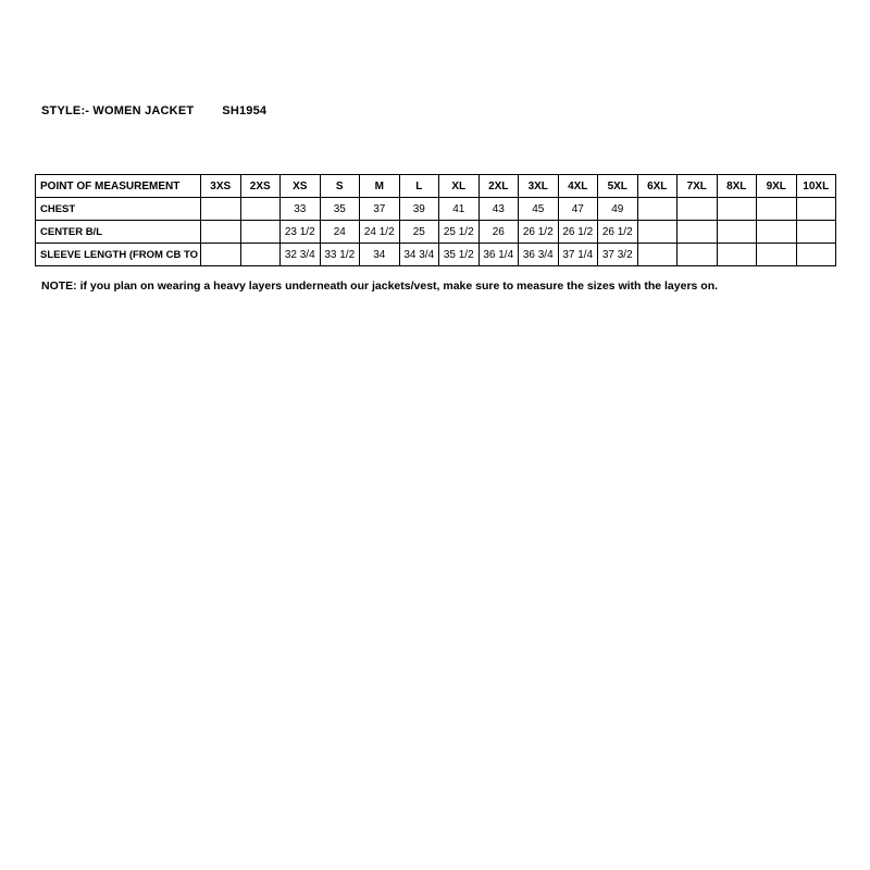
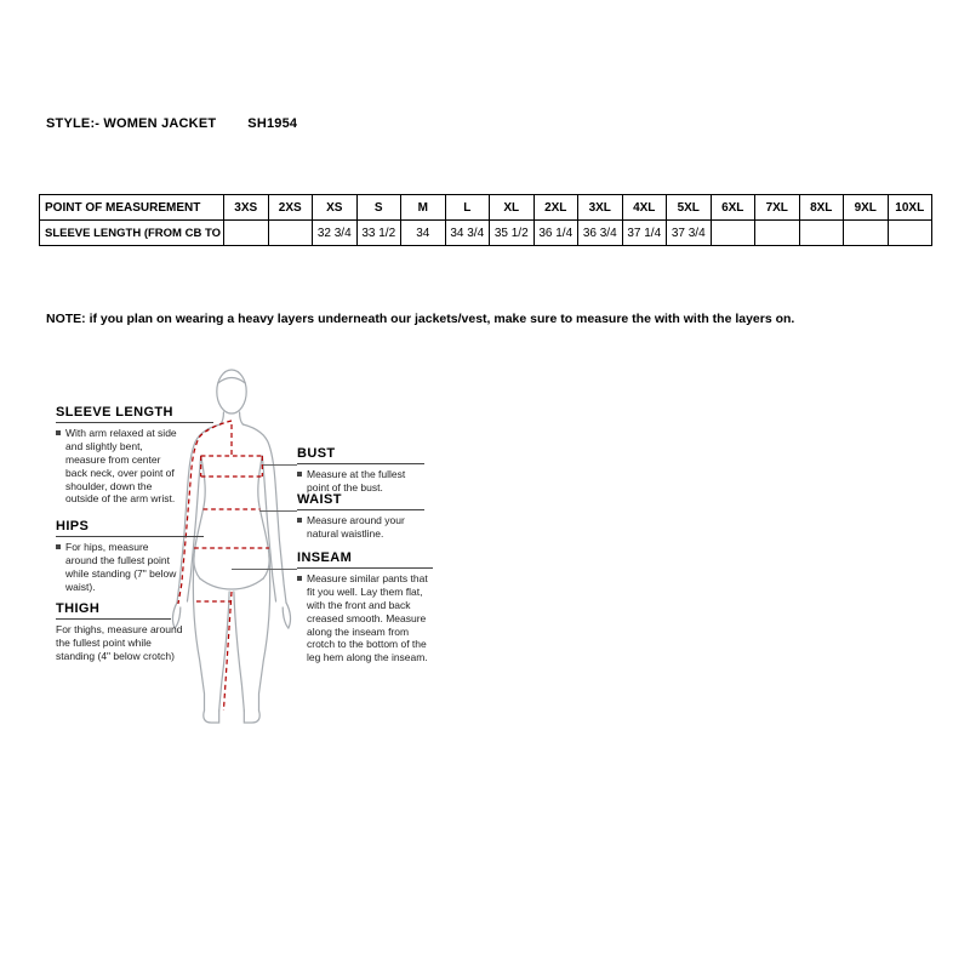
  STYLE:- WOMEN JACKET SH1954
  POINT OF MEASUREMENT	3XS	2XS	XS	S	M	L	XL	2XL	3XL	4XL	5XL	6XL	7XL	8XL	9XL	10XL
- CHEST			33	35	37	39	41	43	45	47	49
- CENTER B/L			23 1/2	24	24 1/2	25	25 1/2	26	26 1/2	26 1/2	26 1/2
- SLEEVE LENGTH (FROM CB TO			32 3/4	33 1/2	34	34 3/4	35 1/2	36 1/4	36 3/4	37 1/4	37 3/2
+ SLEEVE LENGTH (FROM CB TO			32 3/4	33 1/2	34	34 3/4	35 1/2	36 1/4	36 3/4	37 1/4	37 3/4
- NOTE: if you plan on wearing a heavy layers underneath our jackets/vest, make sure to measure the sizes with the layers on.
+ NOTE: if you plan on wearing a heavy layers underneath our jackets/vest, make sure to measure the with with the layers on.
+ SLEEVE LENGTH
+ With arm relaxed at side and slightly bent, measure from center back neck, over point of shoulder, down the outside of the arm wrist.
+ HIPS
+ For hips, measure around the fullest point while standing (7" below waist).
+ THIGH
+ For thighs, measure around the fullest point while standing (4" below crotch)
+ BUST
+ Measure at the fullest point of the bust.
+ WAIST
+ Measure around your natural waistline.
+ INSEAM
+ Measure similar pants that fit you well. Lay them flat, with the front and back creased smooth. Measure along the inseam from crotch to the bottom of the leg hem along the inseam.
